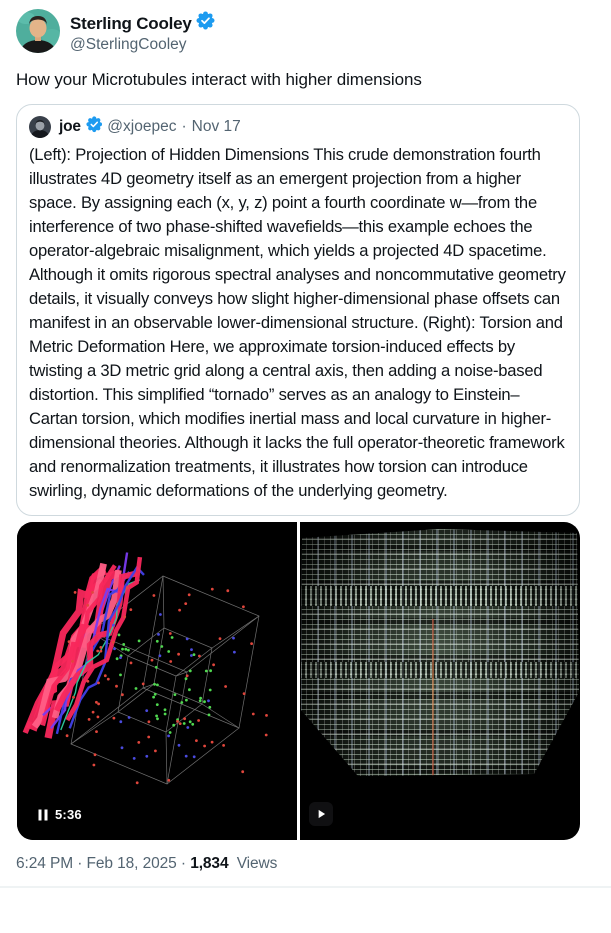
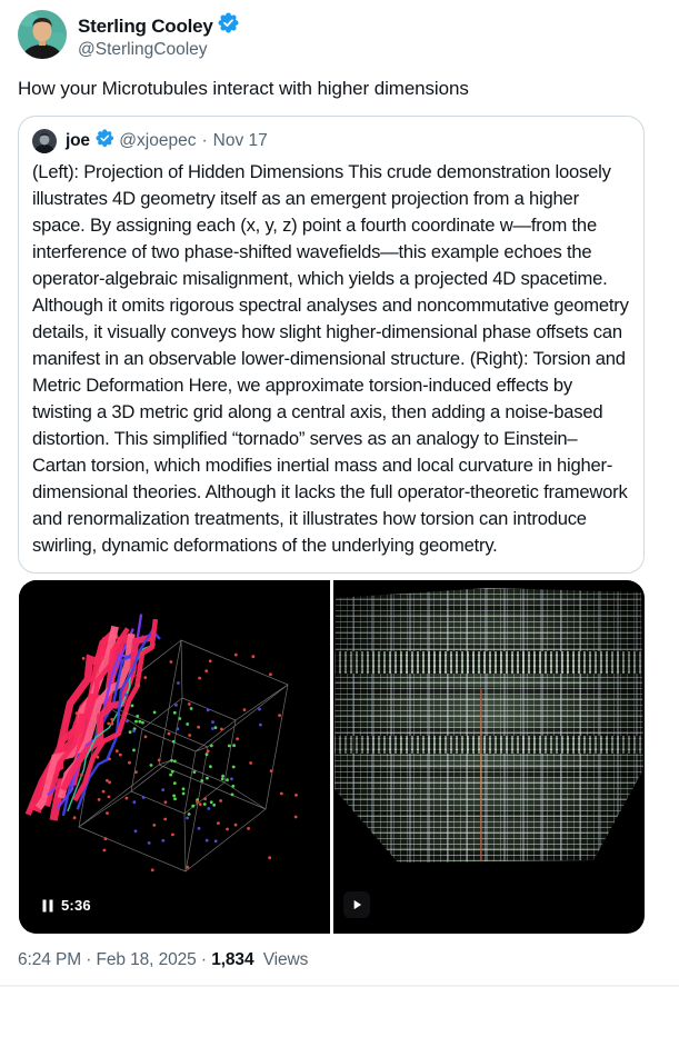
  Sterling Cooley
  @SterlingCooley
  How your Microtubules interact with higher dimensions
  joe
  @xjoepec
  ·
  Nov 17
- (Left): Projection of Hidden Dimensions This crude demonstration fourth illustrates 4D geometry itself as an emergent projection from a higher space. By assigning each (x, y, z) point a fourth coordinate w—from the interference of two phase-shifted wavefields—this example echoes the operator-algebraic misalignment, which yields a projected 4D spacetime. Although it omits rigorous spectral analyses and noncommutative geometry details, it visually conveys how slight higher-dimensional phase offsets can manifest in an observable lower-dimensional structure. (Right): Torsion and Metric Deformation Here, we approximate torsion-induced effects by twisting a 3D metric grid along a central axis, then adding a noise-based distortion. This simplified “tornado” serves as an analogy to Einstein–Cartan torsion, which modifies inertial mass and local curvature in higher-dimensional theories. Although it lacks the full operator-theoretic framework and renormalization treatments, it illustrates how torsion can introduce swirling, dynamic deformations of the underlying geometry.
+ (Left): Projection of Hidden Dimensions This crude demonstration loosely illustrates 4D geometry itself as an emergent projection from a higher space. By assigning each (x, y, z) point a fourth coordinate w—from the interference of two phase-shifted wavefields—this example echoes the operator-algebraic misalignment, which yields a projected 4D spacetime. Although it omits rigorous spectral analyses and noncommutative geometry details, it visually conveys how slight higher-dimensional phase offsets can manifest in an observable lower-dimensional structure. (Right): Torsion and Metric Deformation Here, we approximate torsion-induced effects by twisting a 3D metric grid along a central axis, then adding a noise-based distortion. This simplified “tornado” serves as an analogy to Einstein–Cartan torsion, which modifies inertial mass and local curvature in higher-dimensional theories. Although it lacks the full operator-theoretic framework and renormalization treatments, it illustrates how torsion can introduce swirling, dynamic deformations of the underlying geometry.
  5:36
  6:24 PM · Feb 18, 2025 · 1,834 Views
